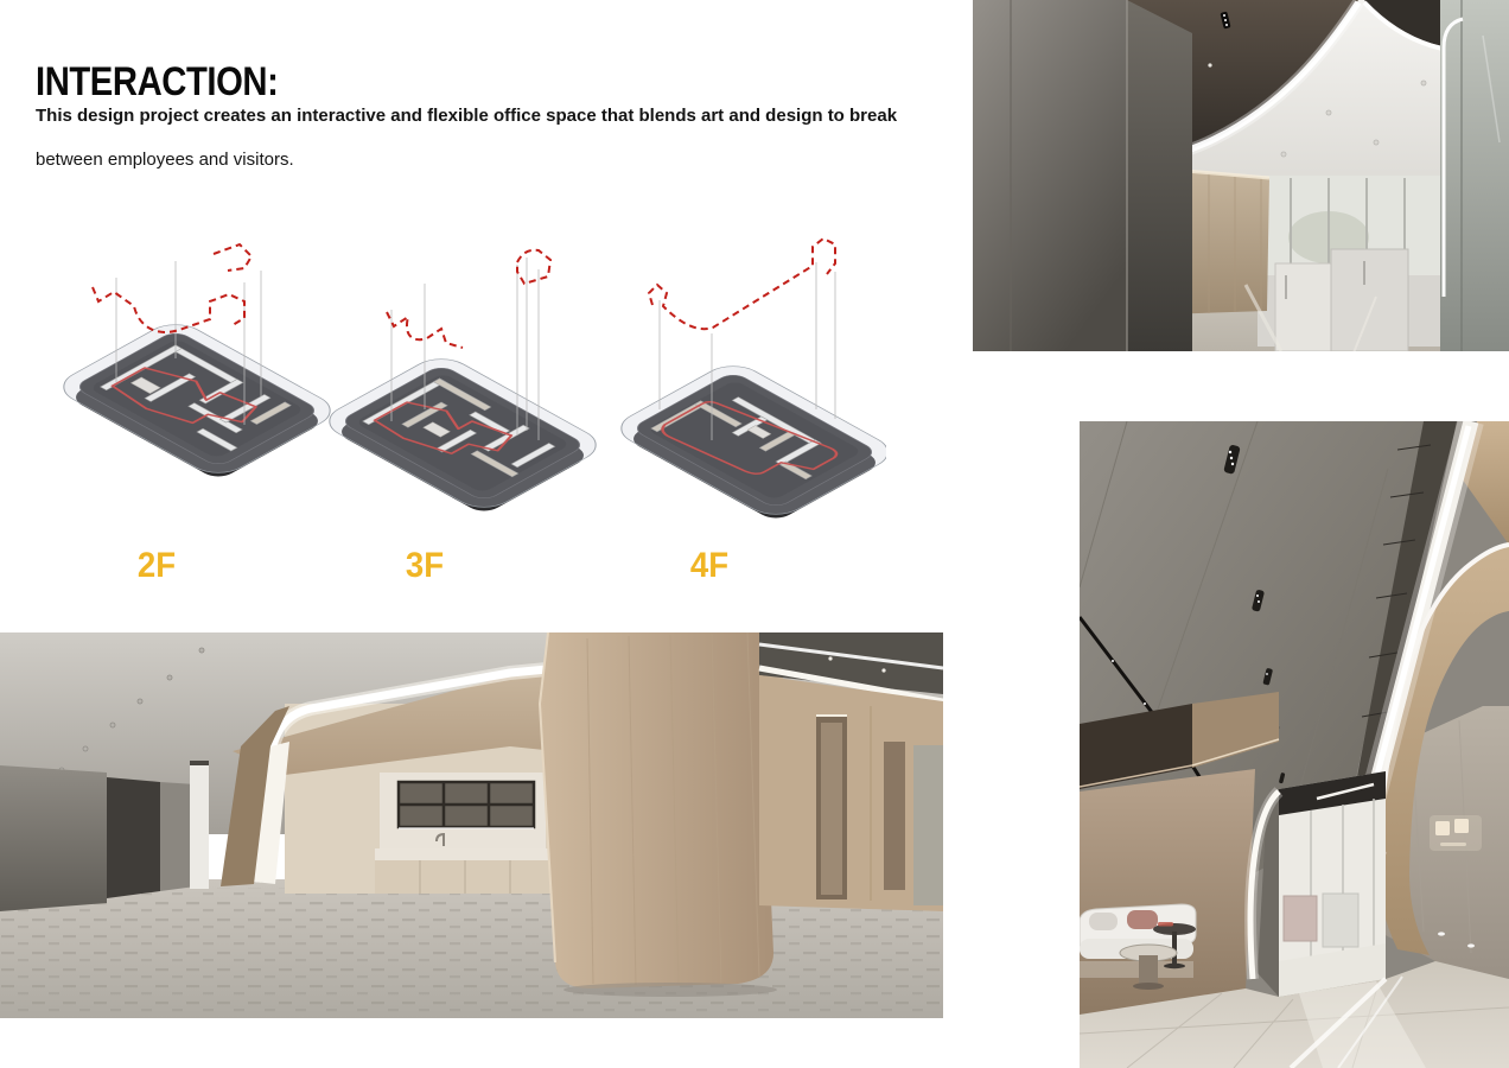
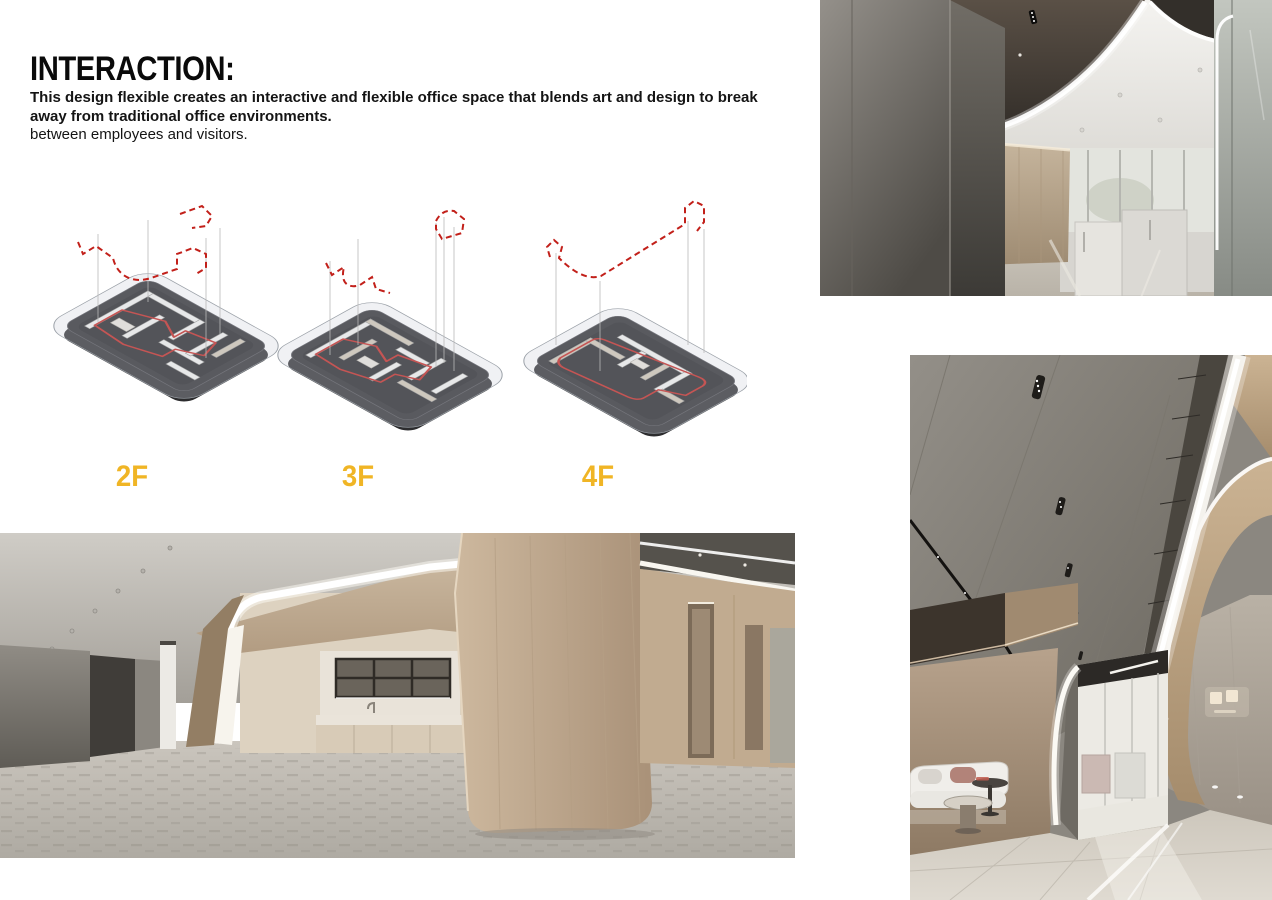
  INTERACTION:
- This design project creates an interactive and flexible office space that blends art and design to break
+ This design flexible creates an interactive and flexible office space that blends art and design to break
+ away from traditional office environments.
  between employees and visitors.
  2F
  3F
  4F
